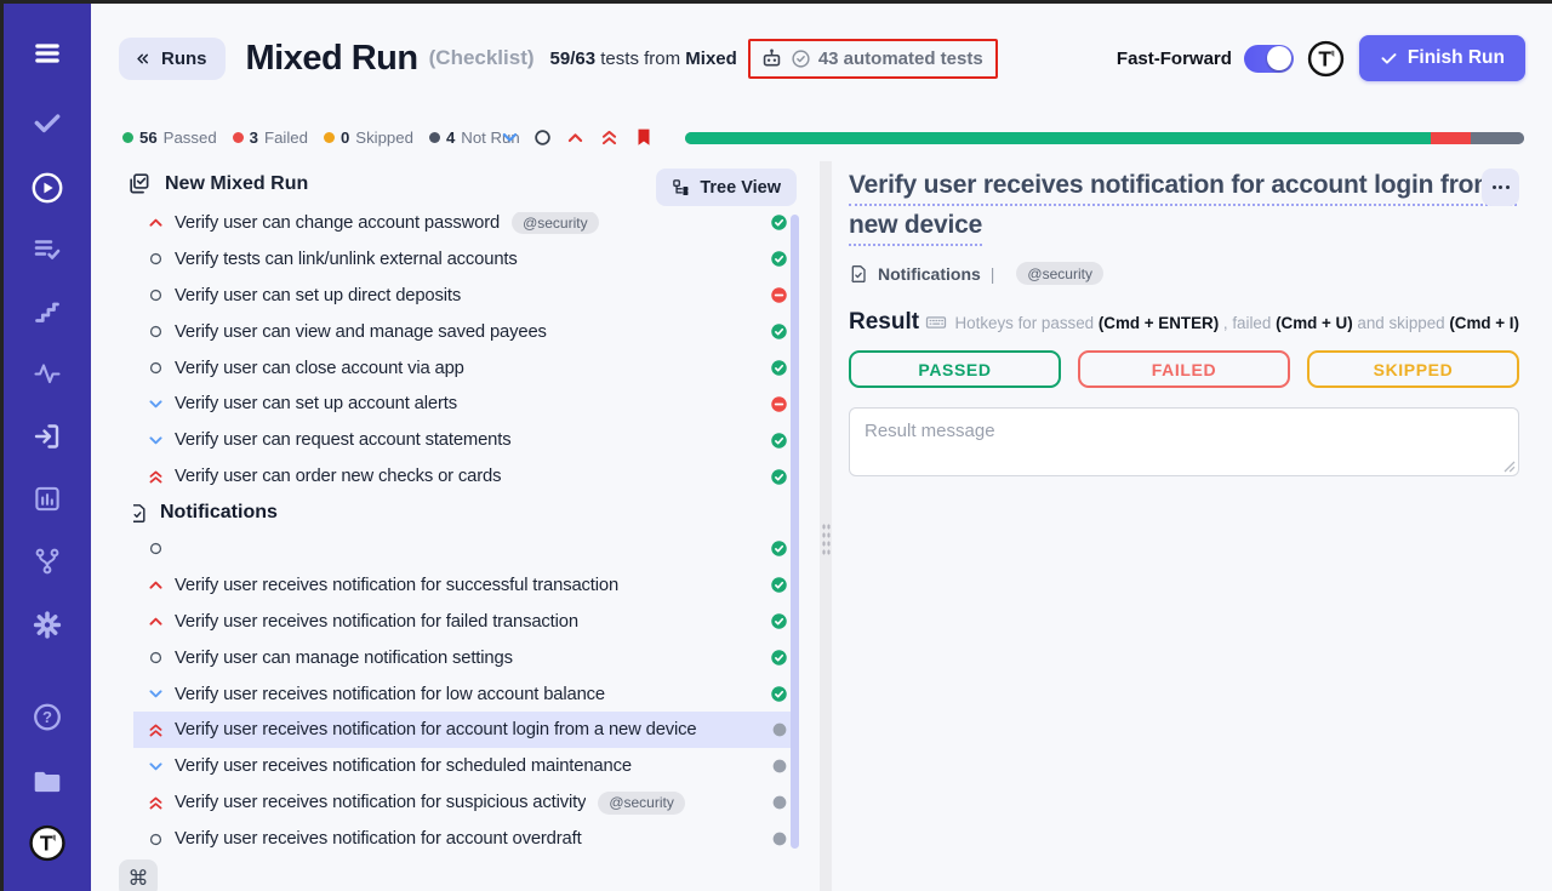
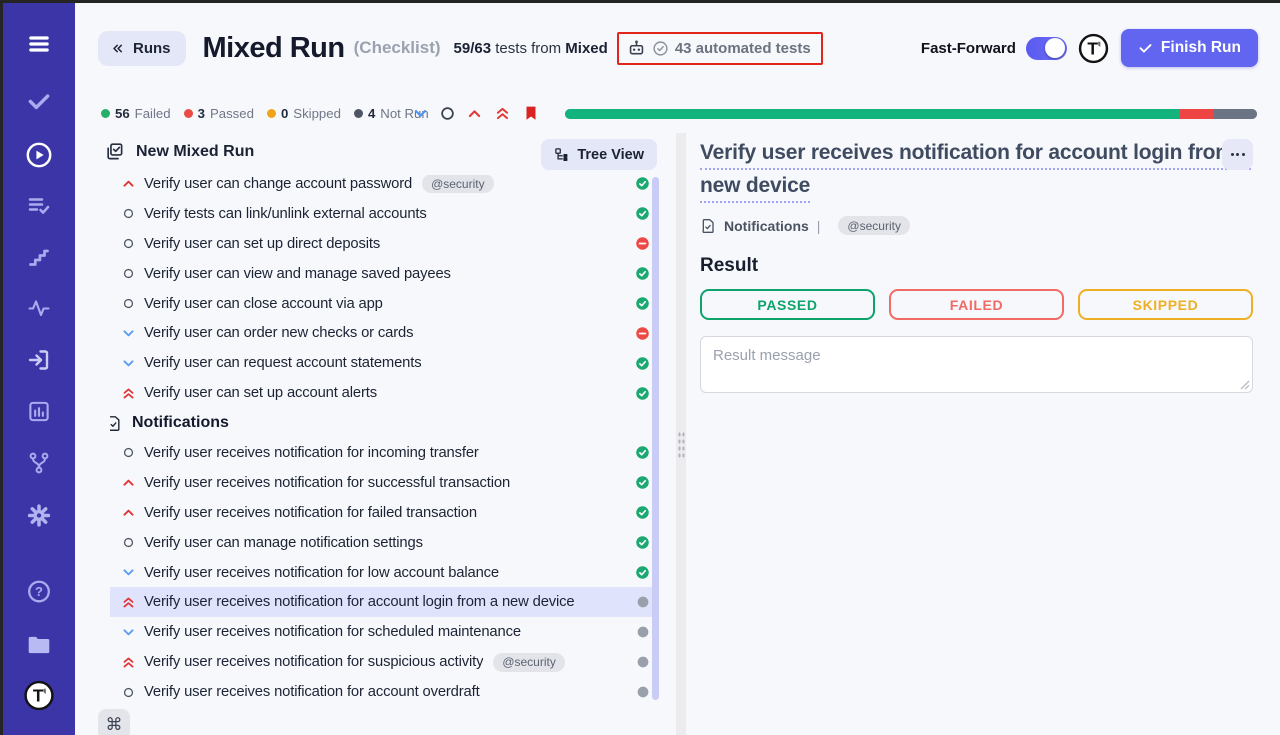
  ?
  T
  Runs
  Mixed Run
  (Checklist)
  59/63 tests from Mixed
  43 automated tests
  Fast-Forward
  T
  Finish Run
  56
- Passed
+ Failed
  3
- Failed
+ Passed
  0
  Skipped
  4
  Not Rn
  New Mixed Run
  Tree View
  Verify user can change account password
  @security
  Verify tests can link/unlink external accounts
  Verify user can set up direct deposits
  Verify user can view and manage saved payees
  Verify user can close account via app
- Verify user can set up account alerts
+ Verify user can order new checks or cards
  Verify user can request account statements
- Verify user can order new checks or cards
+ Verify user can set up account alerts
  Notifications
+ Verify user receives notification for incoming transfer
  Verify user receives notification for successful transaction
  Verify user receives notification for failed transaction
  Verify user can manage notification settings
  Verify user receives notification for low account balance
  Verify user receives notification for account login from a new device
  Verify user receives notification for scheduled maintenance
  Verify user receives notification for suspicious activity
  @security
  Verify user receives notification for account overdraft
  ⌘
  Verify user receives notification for account login fro new device
  Notifications
  |
  @security
  Result
- Hotkeys for passed (Cmd + ENTER) , failed (Cmd + U) and skipped (Cmd + I)
  PASSED
  FAILED
  SKIPPED
  Result message
